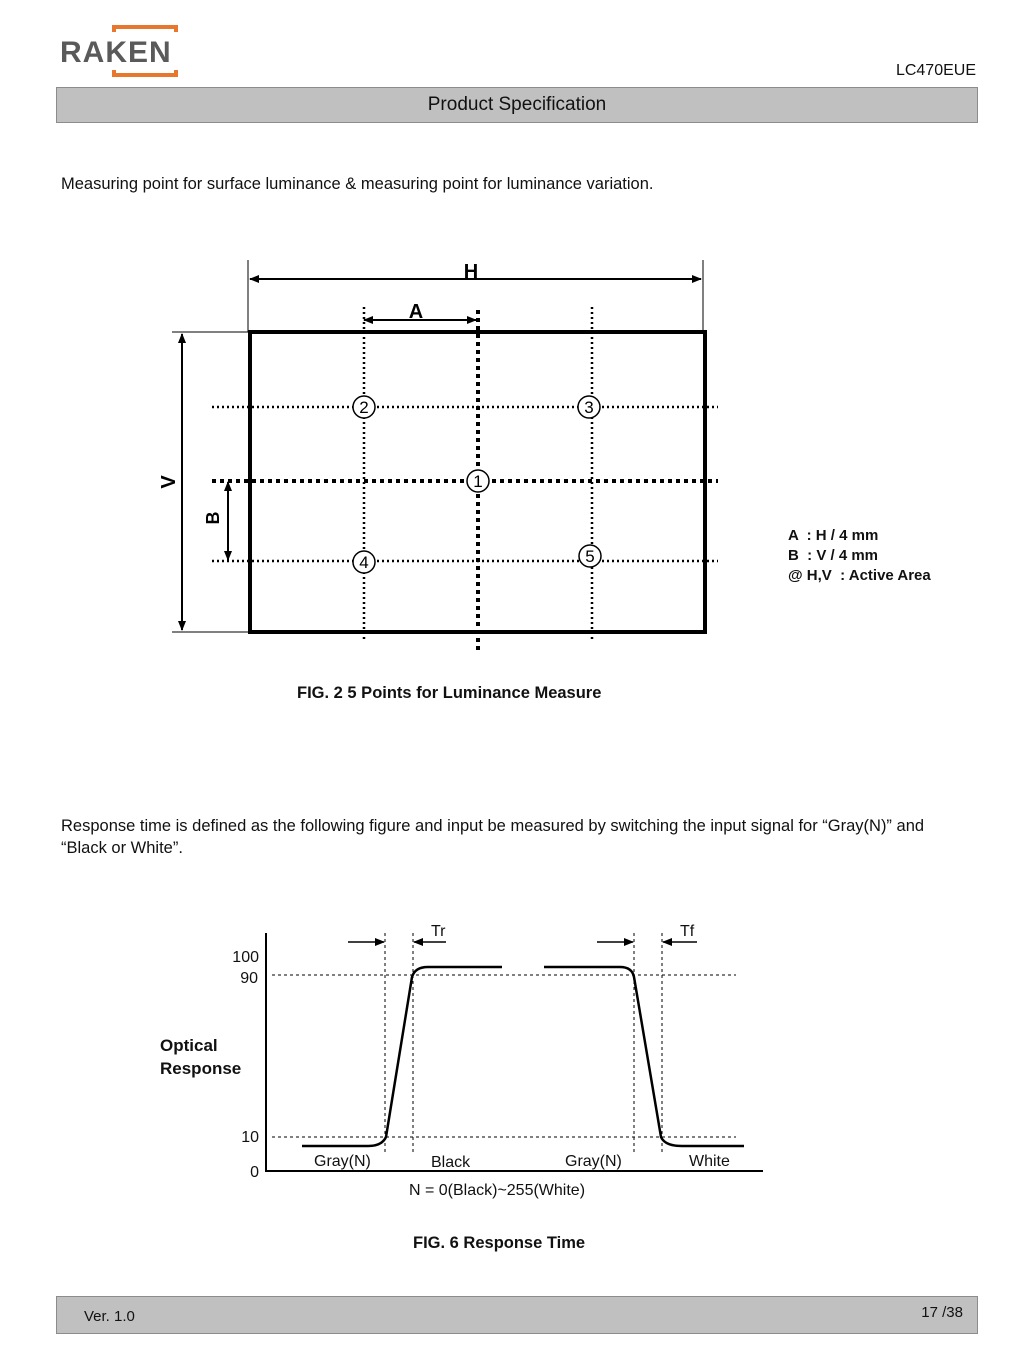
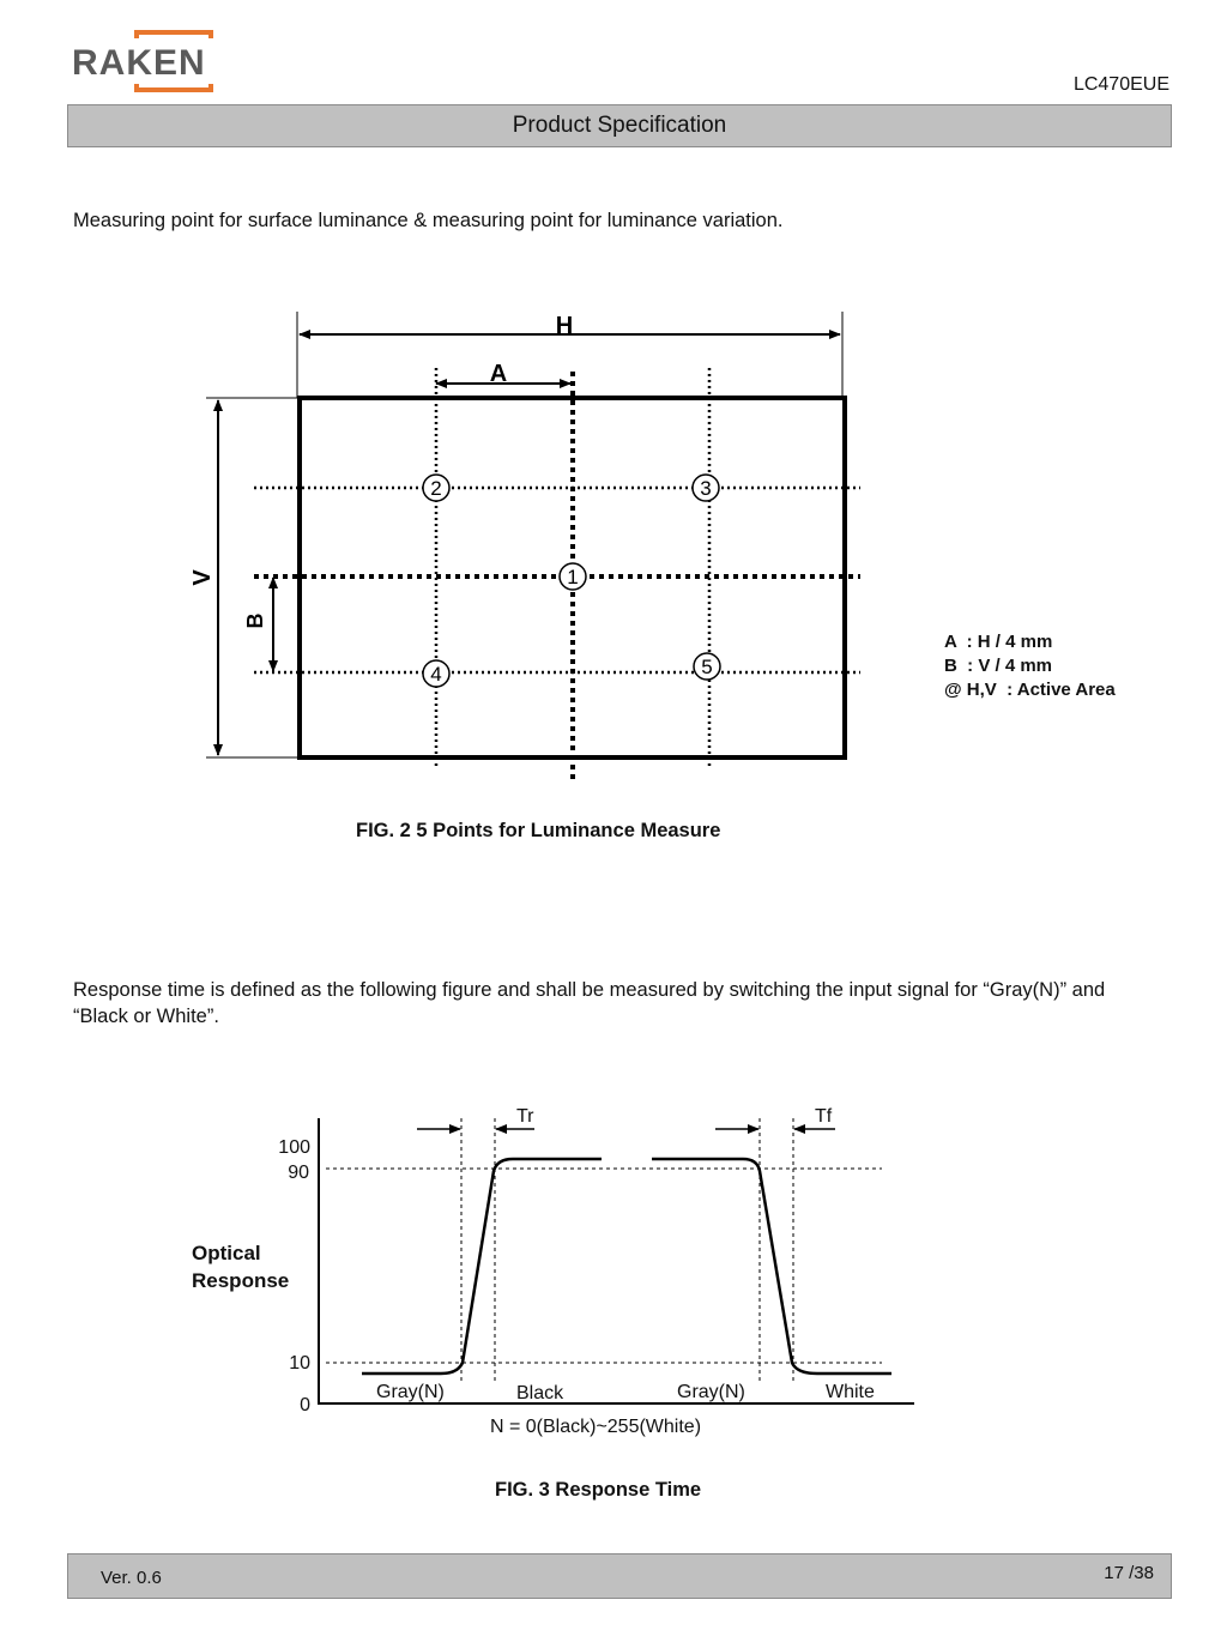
  RAKEN
  LC470EUE
  Product Specification
  Measuring point for surface luminance & measuring point for luminance variation.
  H
  A
  1
  2
  3
  4
  5
  A : H / 4 mm
  B : V / 4 mm
  @ H,V : Active Area
  FIG. 2 5 Points for Luminance Measure
- Response time is defined as the following figure and input be measured by switching the input signal for “Gray(N)” and “Black or White”.
+ Response time is defined as the following figure and shall be measured by switching the input signal for “Gray(N)” and “Black or White”.
  100
  90
  10
  0
  Optical
  Response
  Tr
  Tf
  Gray(N)
  Black
  Gray(N)
  White
  N = 0(Black)~255(White)
- FIG. 6 Response Time
+ FIG. 3 Response Time
- Ver. 1.0
+ Ver. 0.6
  17 /38
